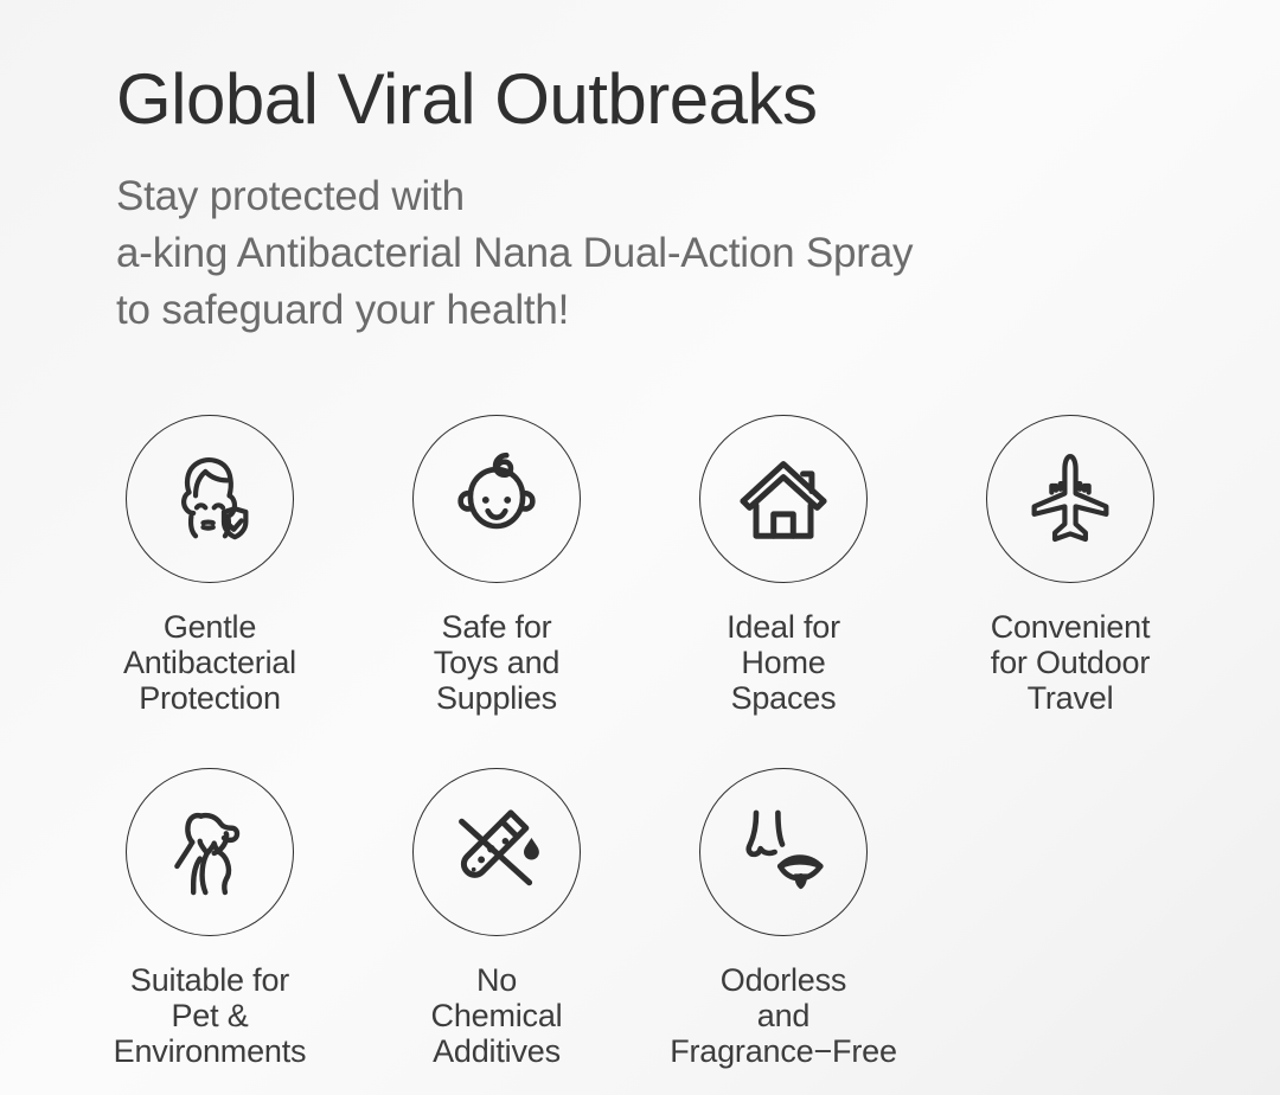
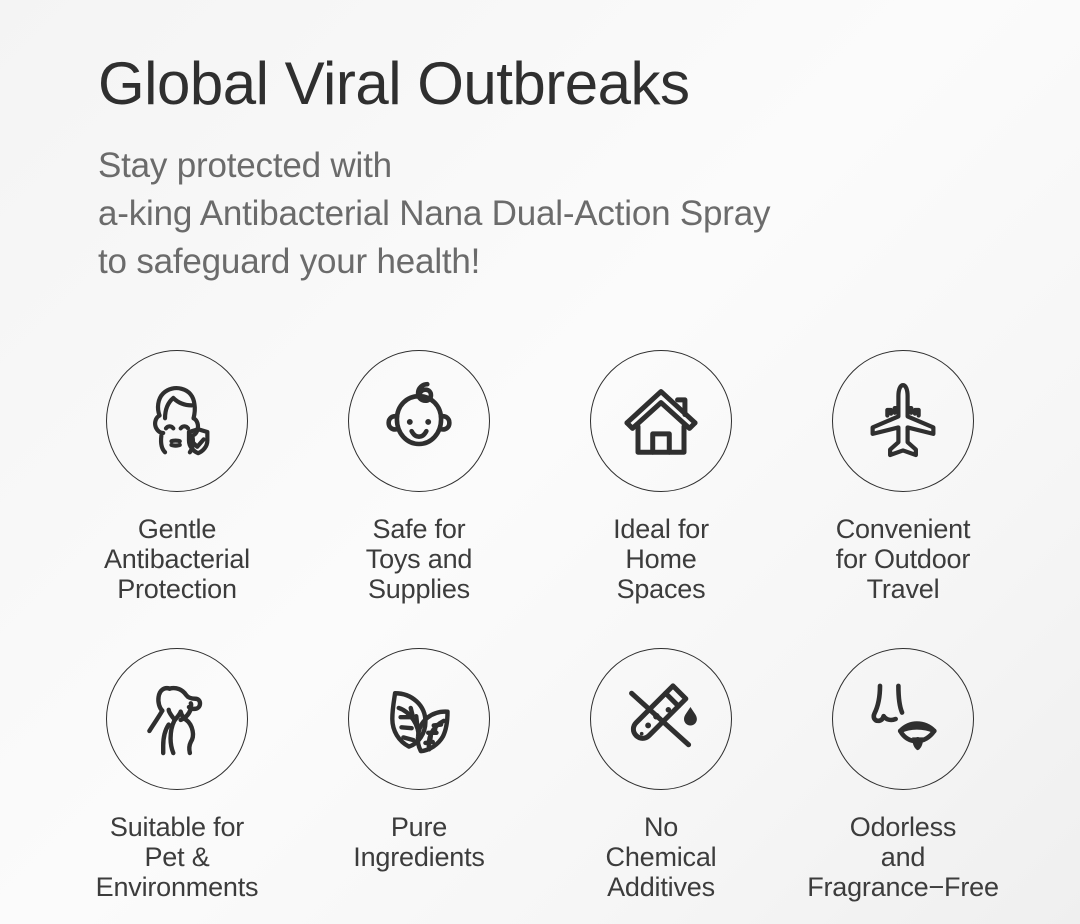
  Global Viral Outbreaks
  Stay protected with
  a-king Antibacterial Nana Dual-Action Spray
  to safeguard your health!
  Gentle
  Antibacterial
  Protection
  Safe for
  Toys and
  Supplies
  Ideal for
  Home
  Spaces
  Convenient
  for Outdoor
  Travel
  Suitable for
  Pet &
  Environments
+ Pure
+ Ingredients
  No
  Chemical
  Additives
  Odorless
  and
  Fragrance−Free
